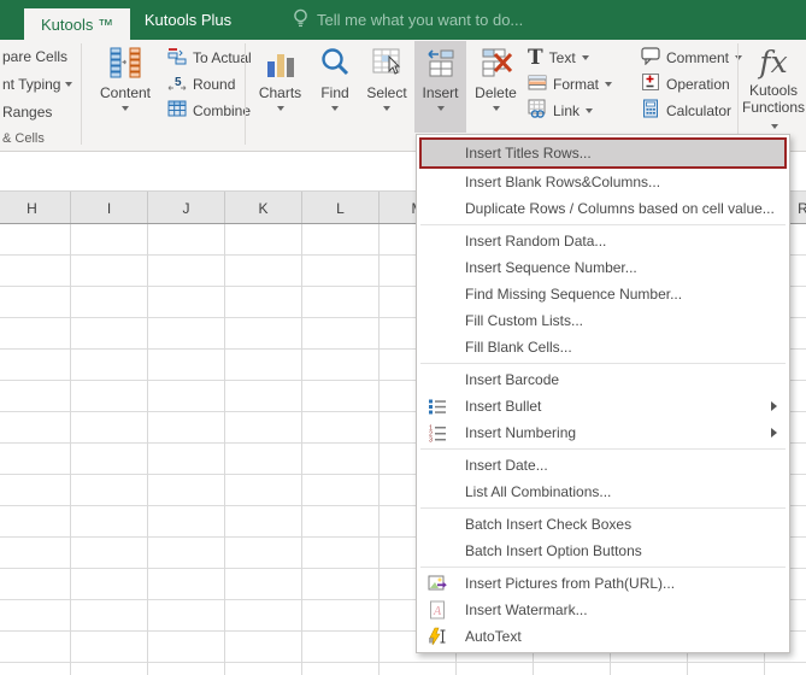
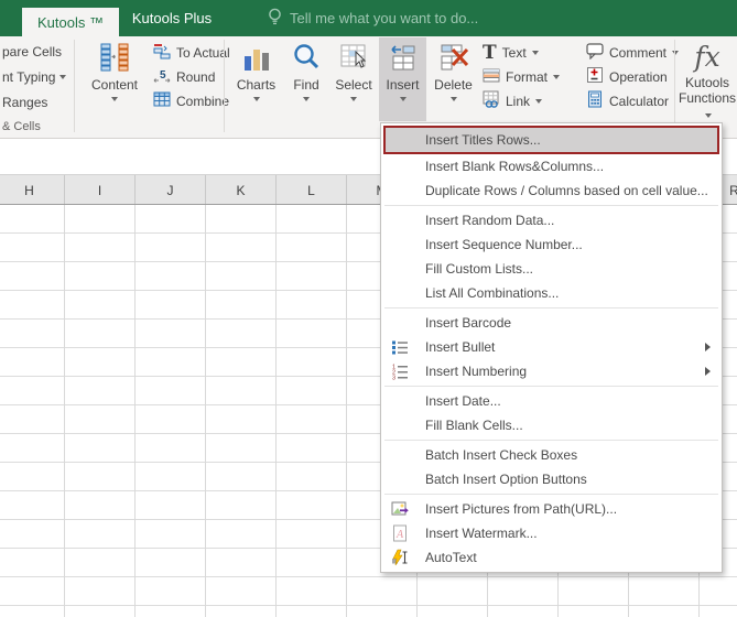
  Kutools ™
  Kutools Plus
  Tell me what you want to do...
  pare Cells
  nt Typing
  Ranges
  & Cells
  Content
  To Actul
  5
  Round
  Combine
  Charts
  Find
  Select
  Insert
  Delete
  T
  Text
  Format
  Link
  Comment
  Operation
  Calculator
  fx
  Kutools
  Functions
  H
  I
  J
  K
  L
  R
  Insert Titles Rows...
  Insert Blank Rows&Columns...
  Duplicate Rows / Columns based on cell value...
  Insert Random Data...
  Insert Sequence Number...
- Find Missing Sequence Number...
  Fill Custom Lists...
- Fill Blank Cells...
+ List All Combinations...
  Insert Barcode
  Insert Bullet
  Insert Numbering
  Insert Date...
- List All Combinations...
+ Fill Blank Cells...
  Batch Insert Check Boxes
  Batch Insert Option Buttons
  Insert Pictures from Path(URL)...
  A
  Insert Watermark...
  AutoText
